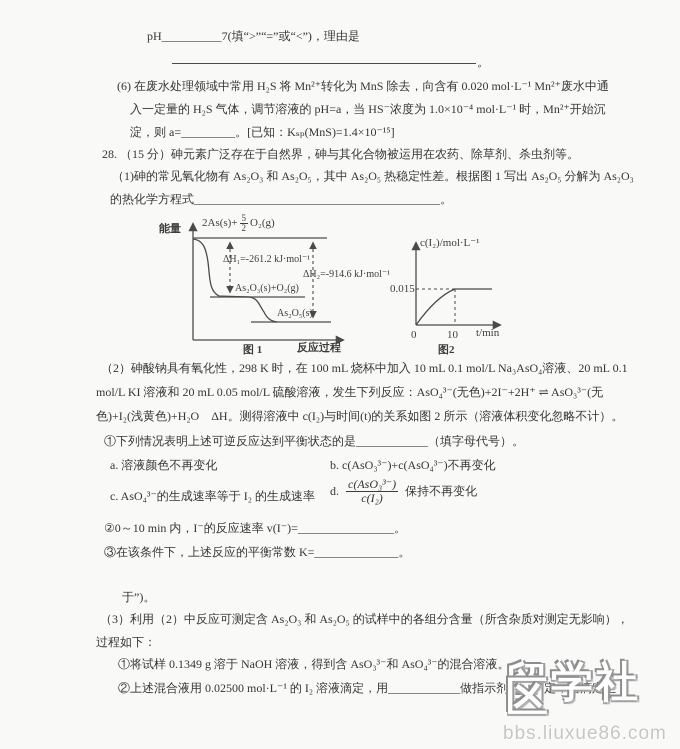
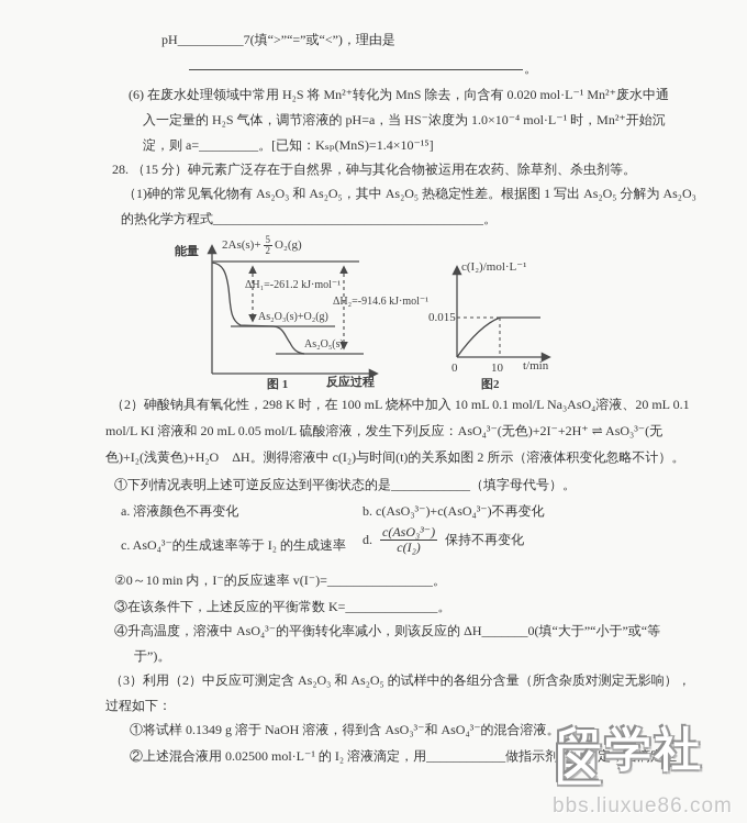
  pH__________7(填“>”“=”或“<”)，理由是
  。
  (6) 在废水处理领域中常用 H₂S 将 Mn²⁺转化为 MnS 除去，向含有 0.020 mol·L⁻¹ Mn²⁺废水中通
  入一定量的 H₂S 气体，调节溶液的 pH=a，当 HS⁻浓度为 1.0×10⁻⁴ mol·L⁻¹ 时，Mn²⁺开始沉
  淀，则 a=_________。[已知：Kₛₚ(MnS)=1.4×10⁻¹⁵]
  28. （15 分）砷元素广泛存在于自然界，砷与其化合物被运用在农药、除草剂、杀虫剂等。
  （1)砷的常见氧化物有 As₂O₃ 和 As₂O₅，其中 As₂O₅ 热稳定性差。根据图 1 写出 As₂O₅ 分解为 As₂O₃
  的热化学方程式_________________________________________。
  能量
  2As(s)+
  5
  2
  O₂(g)
  ΔH₁=-261.2 kJ·mol⁻¹
  ΔH₂=-914.6 kJ·mol⁻¹
  As₂O₃(s)+O₂(g)
  As₂O₅(s)
  图 1
  反应过程
  c(I₂)/mol·L⁻¹
  0.015
  0
  10
  t/min
  图2
  （2）砷酸钠具有氧化性，298 K 时，在 100 mL 烧杯中加入 10 mL 0.1 mol/L Na₃AsO₄溶液、20 mL 0.1
  mol/L KI 溶液和 20 mL 0.05 mol/L 硫酸溶液，发生下列反应：AsO₄³⁻(无色)+2I⁻+2H⁺ ⇌ AsO₃³⁻(无
  色)+I₂(浅黄色)+H₂O ΔH。测得溶液中 c(I₂)与时间(t)的关系如图 2 所示（溶液体积变化忽略不计）。
  ①下列情况表明上述可逆反应达到平衡状态的是____________（填字母代号）。
  a. 溶液颜色不再变化
  b. c(AsO₃³⁻)+c(AsO₄³⁻)不再变化
  c. AsO₄³⁻的生成速率等于 I₂ 的生成速率
  d.
  c(AsO₃³⁻)
  c(I₂)
  保持不再变化
  ②0～10 min 内，I⁻的反应速率 v(I⁻)=________________。
  ③在该条件下，上述反应的平衡常数 K=______________。
+ ④升高温度，溶液中 AsO₄³⁻的平衡转化率减小，则该反应的 ΔH_______0(填“大于”“小于”或“等
  于”)。
  （3）利用（2）中反应可测定含 As₂O₃ 和 As₂O₅ 的试样中的各组分含量（所含杂质对测定无影响），
  过程如下：
  ①将试样 0.1349 g 溶于 NaOH 溶液，得到含 AsO₃³⁻和 AsO₄³⁻的混合溶液。
  ②上述混合液用 0.02500 mol·L⁻¹ 的 I₂ 溶液滴定，用____________做指示剂进行滴定，当滴定至
  留学社区
  bbs.liuxue86.com
